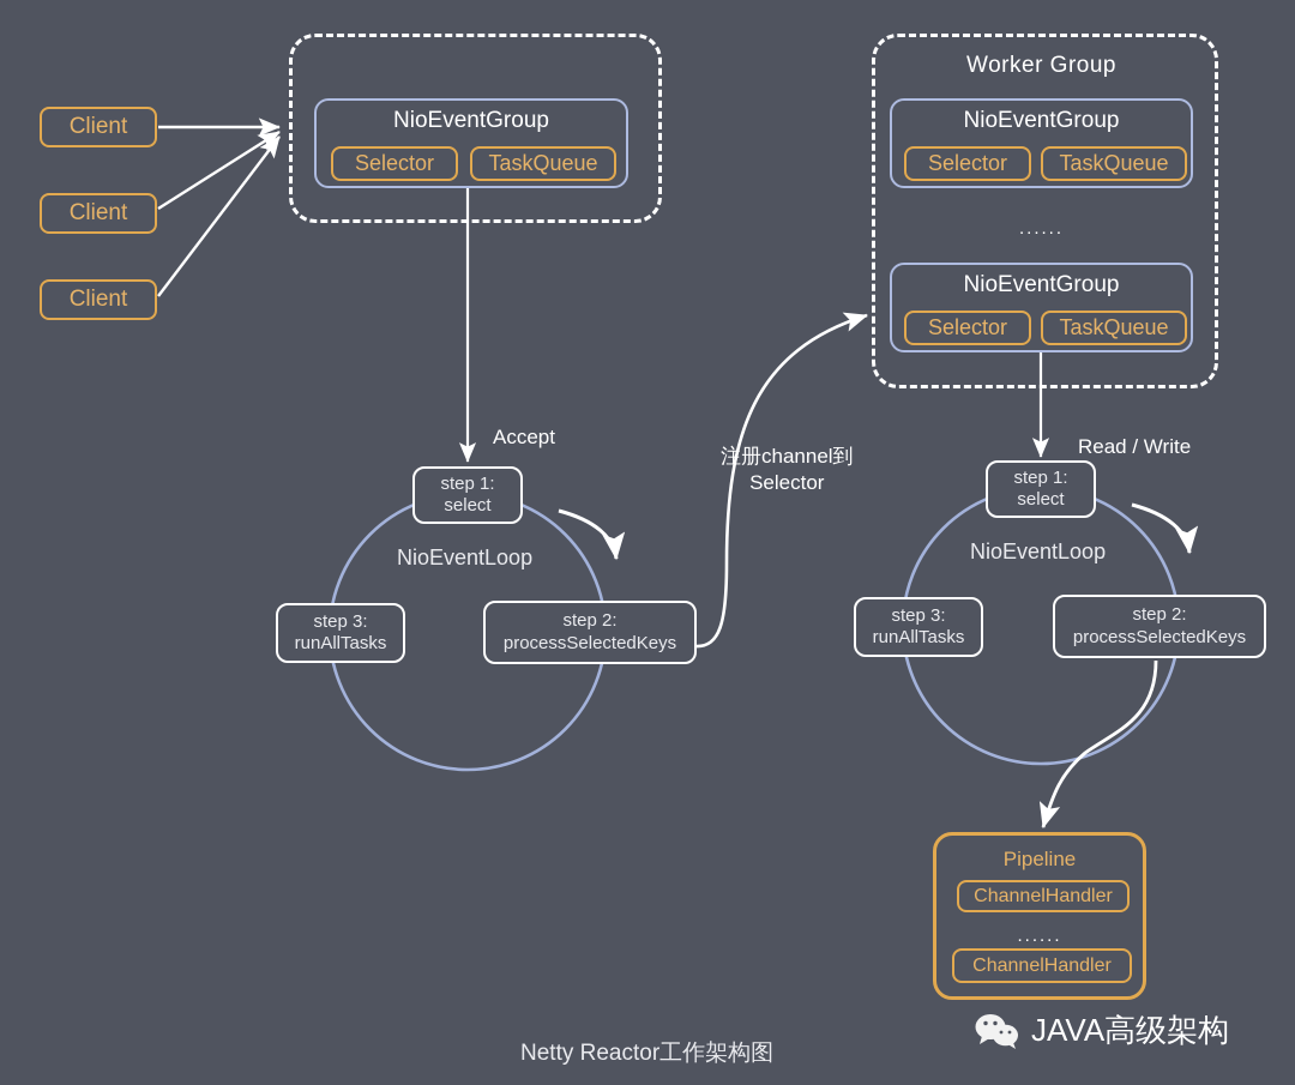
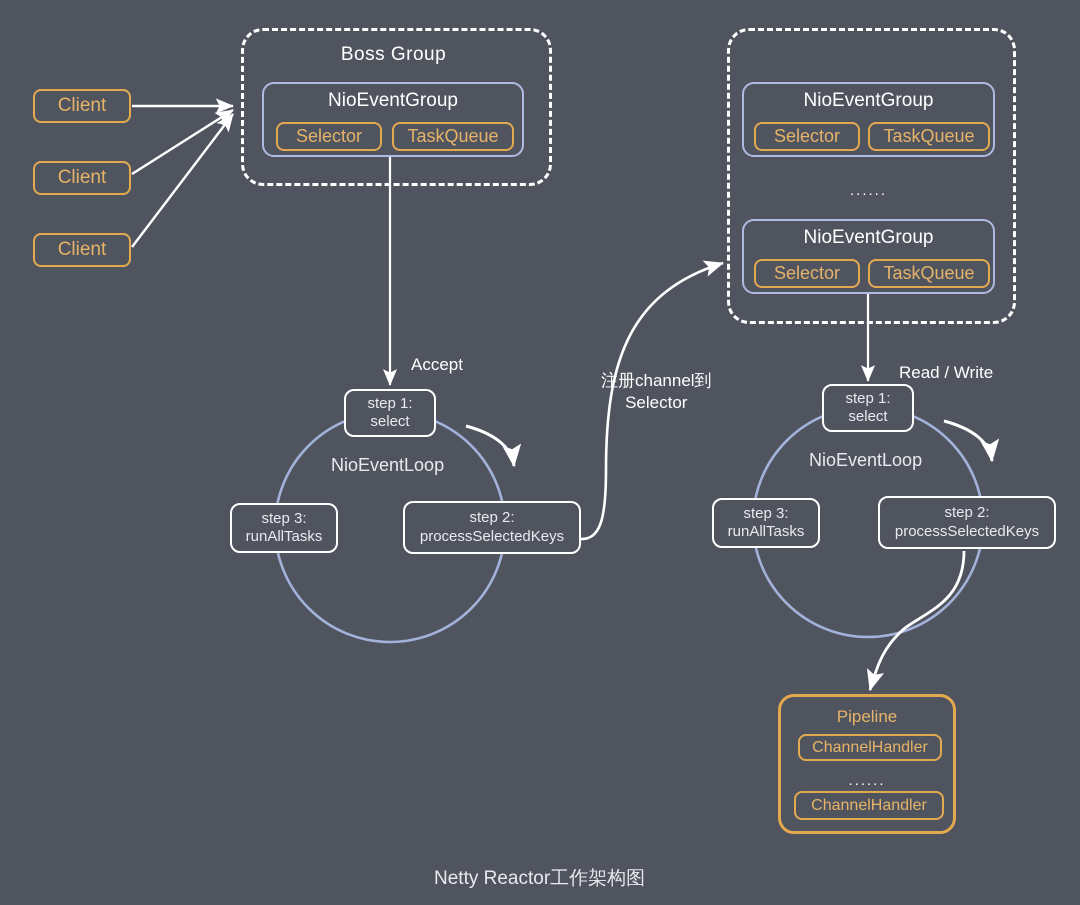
  Client
  Client
  Client
+ Boss Group
  NioEventGroup
  Selector
  TaskQueue
- Worker Group
  NioEventGroup
  Selector
  TaskQueue
  ......
  NioEventGroup
  Selector
  TaskQueue
  Accept
  注册channel到
  Selector
  Read / Write
  NioEventLoop
  step 1:
  select
  step 2:
  processSelectedKeys
  step 3:
  runAllTasks
  NioEventLoop
  step 1:
  select
  step 2:
  processSelectedKeys
  step 3:
  runAllTasks
  Pipeline
  ChannelHandler
  ......
  ChannelHandler
  Netty Reactor工作架构图
- JAVA高级架构
